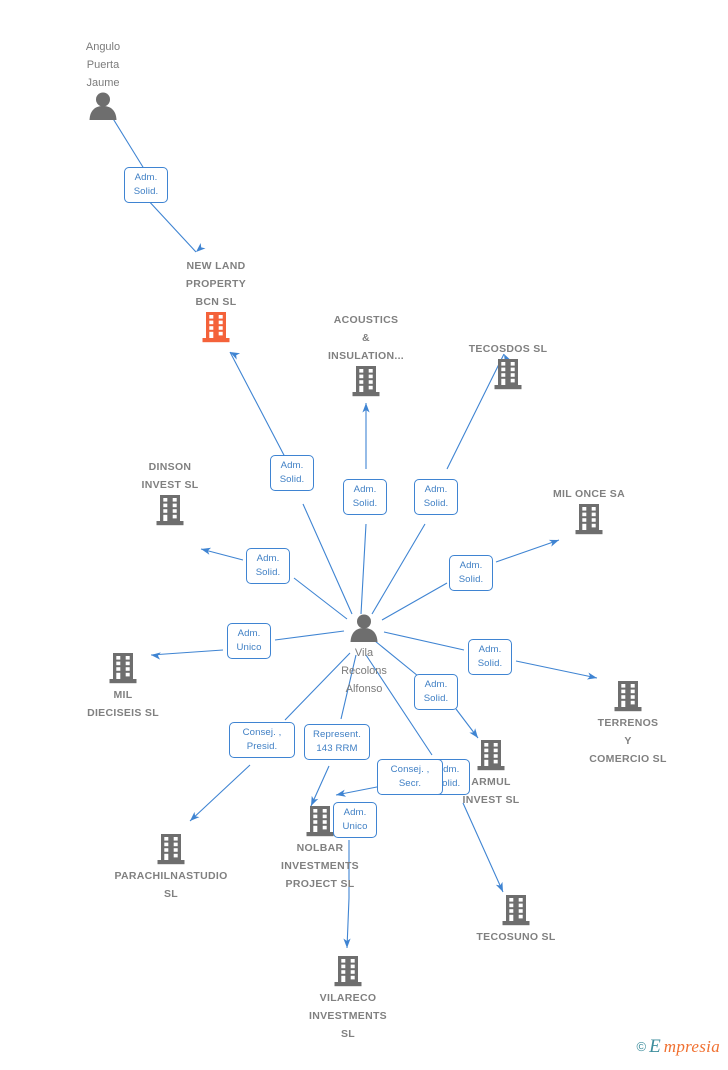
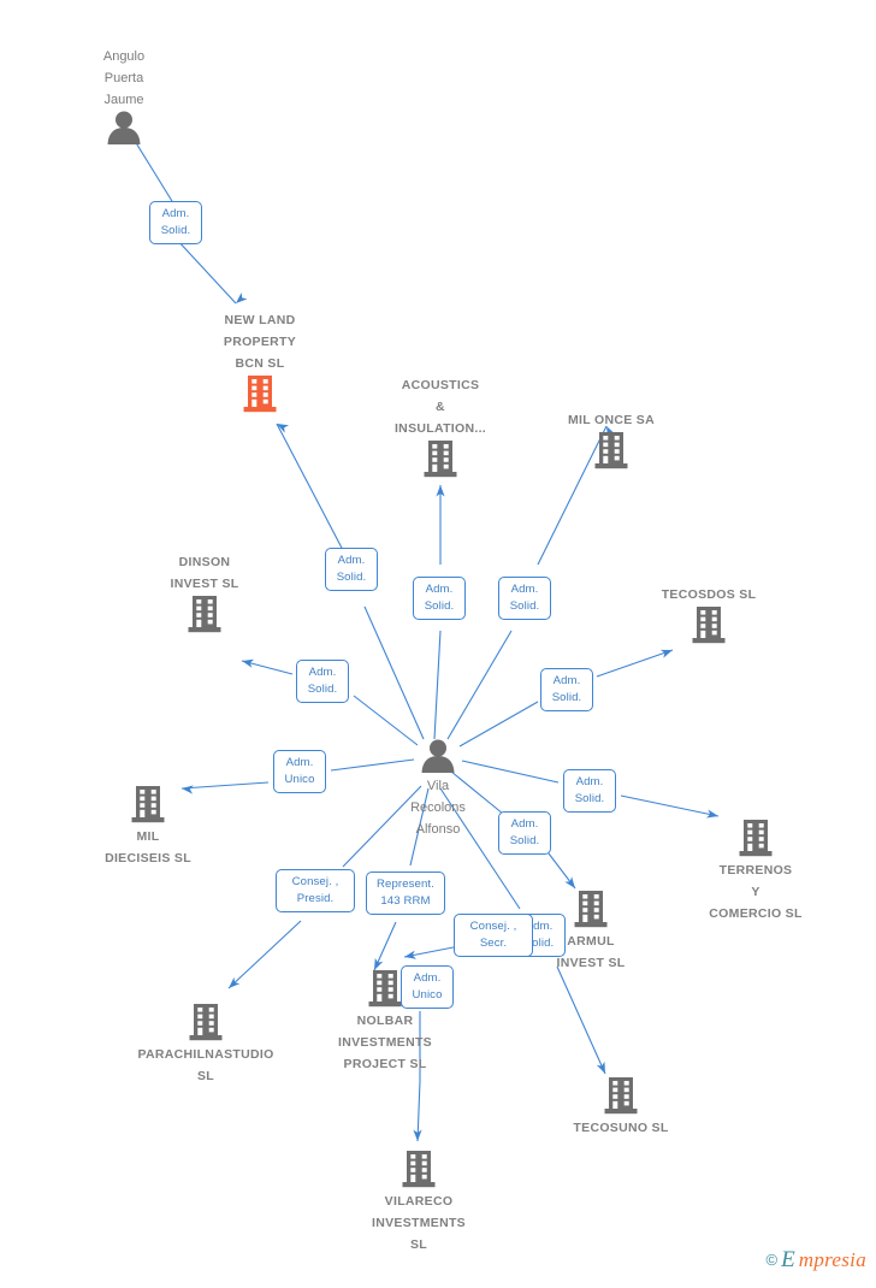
  Angulo
  Puerta
  Jaume
  NEW LAND
  PROPERTY
  BCN SL
  ACOUSTICS
  &
  INSULATION...
- TECOSDOS SL
+ MIL ONCE SA
  DINSON
  INVEST SL
- MIL ONCE SA
+ TECOSDOS SL
  Vila
  Recolons
  Alfonso
  MIL
  DIECISEIS SL
  TERRENOS
  Y
  COMERCIO SL
  ARMUL
  INVEST SL
  NOLBAR
  INVESTMENTS
  PROJECT SL
  PARACHILNASTUDIO
  SL
  TECOSUNO SL
  VILARECO
  INVESTMENTS
  SL
  Adm.
  Solid.
  Adm.
  Solid.
  Adm.
  Solid.
  Adm.
  Solid.
  Adm.
  Solid.
  Adm.
  Solid.
  Adm.
  Unico
  Adm.
  Solid.
  Adm.
  Solid.
  Consej. ,
  Presid.
  Represent.
  143 RRM
  dm.
  olid.
  Adm.
  Unico
  Consej. ,
  Secr.
  ©
  E
  mpresia
